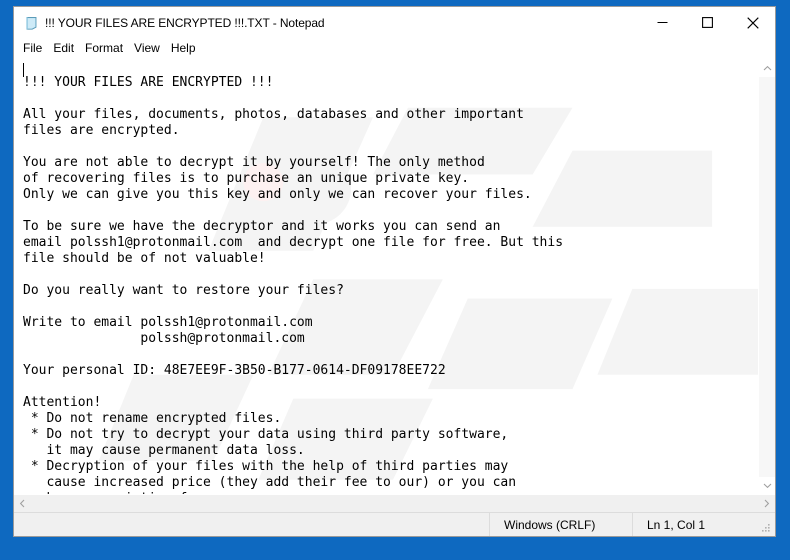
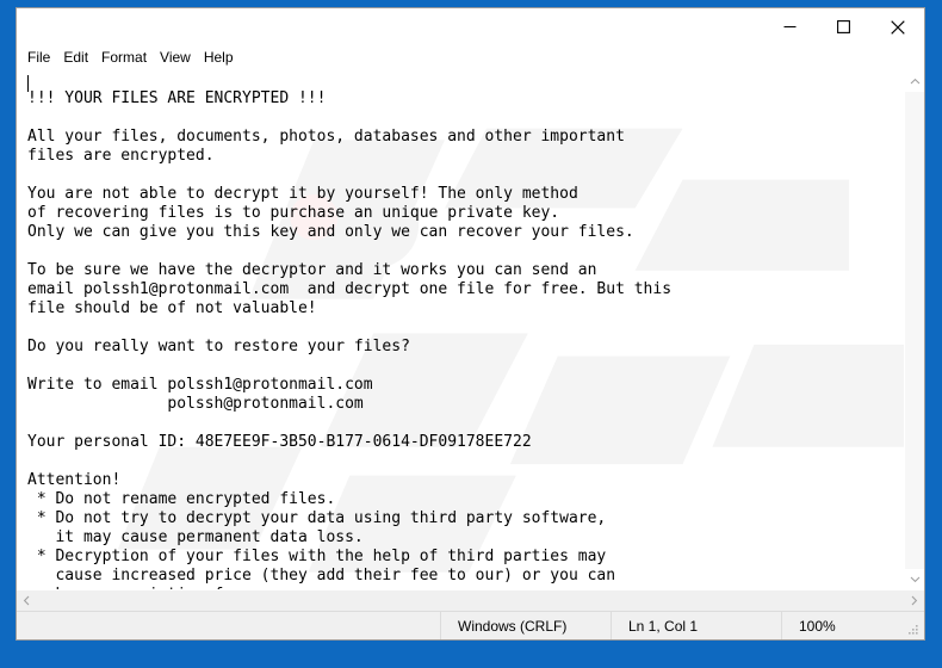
- !!! YOUR FILES ARE ENCRYPTED !!!.TXT - Notepad
  File
  Edit
  Format
  View
  Help
  !!! YOUR FILES ARE ENCRYPTED !!!
  All your files, documents, photos, databases and other important
  files are encrypted.
  You are not able to decrypt it by yourself! The only method
  of recovering files is to purchase an unique private key.
  Only we can give you this key and only we can recover your files.
  To be sure we have the decryptor and it works you can send an
  email polssh1@protonmail.com and decrypt one file for free. But this
  file should be of not valuable!
  Do you really want to restore your files?
  Write to email polssh1@protonmail.com
  polssh@protonmail.com
  Your personal ID: 48E7EE9F-3B50-B177-0614-DF09178EE722
  Attention!
  * Do not rename encrypted files.
  * Do not try to decrypt your data using third party software,
  it may cause permanent data loss.
  * Decryption of your files with the help of third parties may
  cause increased price (they add their fee to our) or you can
  Windows (CRLF)
  Ln 1, Col 1
+ 100%
